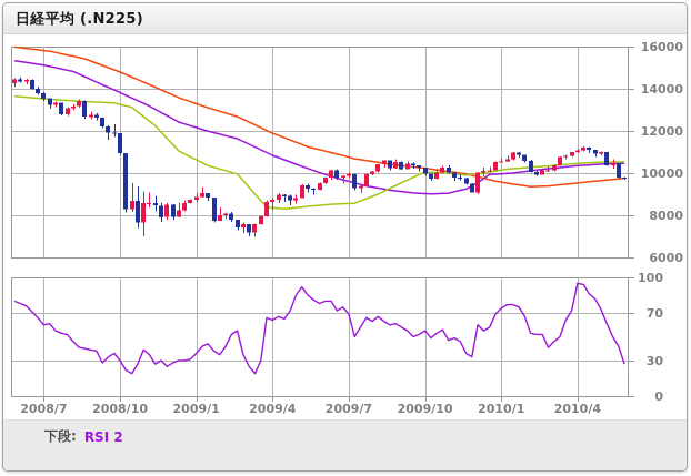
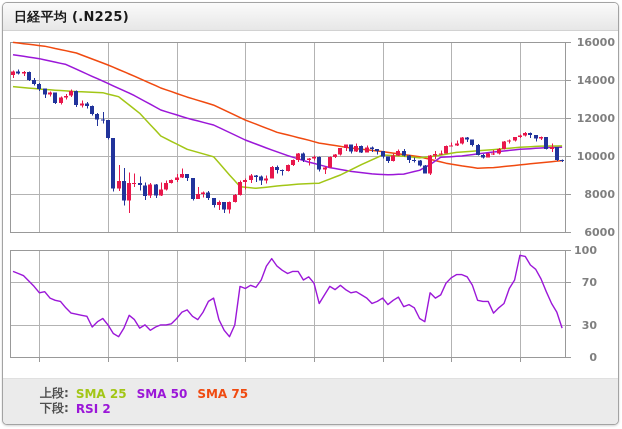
  日経平均 (.N225)
- 2008/7
- 2008/10
- 2009/1
- 2009/4
- 2009/7
- 2009/10
- 2010/1
- 2010/4
  16000
  14000
  12000
  10000
  8000
  6000
  100
  70
  30
  0
+ 上段:
+ SMA 25
+ SMA 50
+ SMA 75
  下段:
  RSI 2
